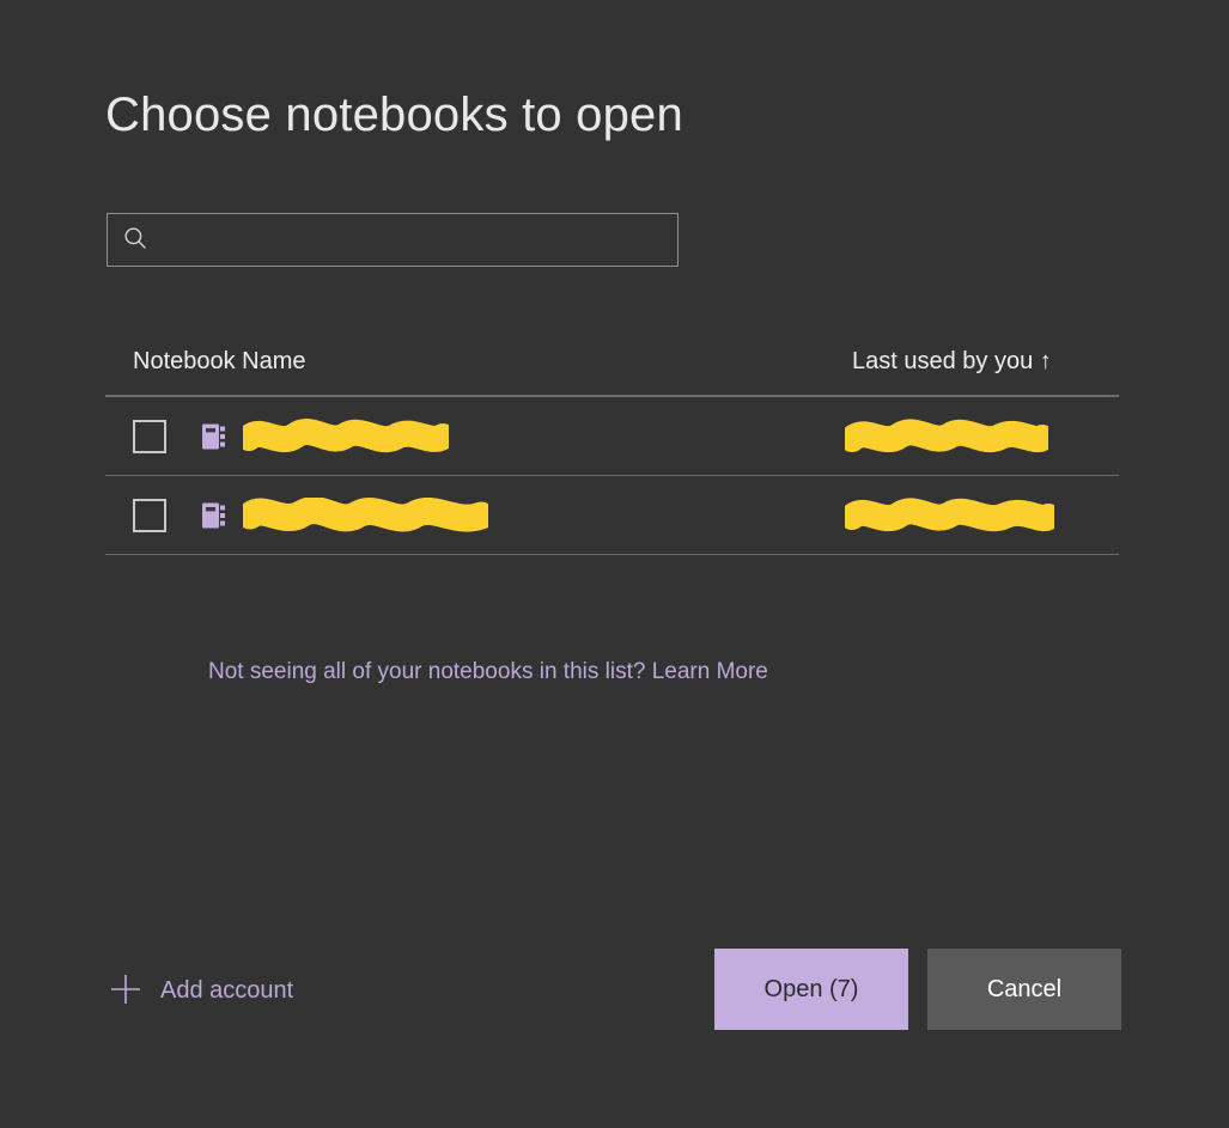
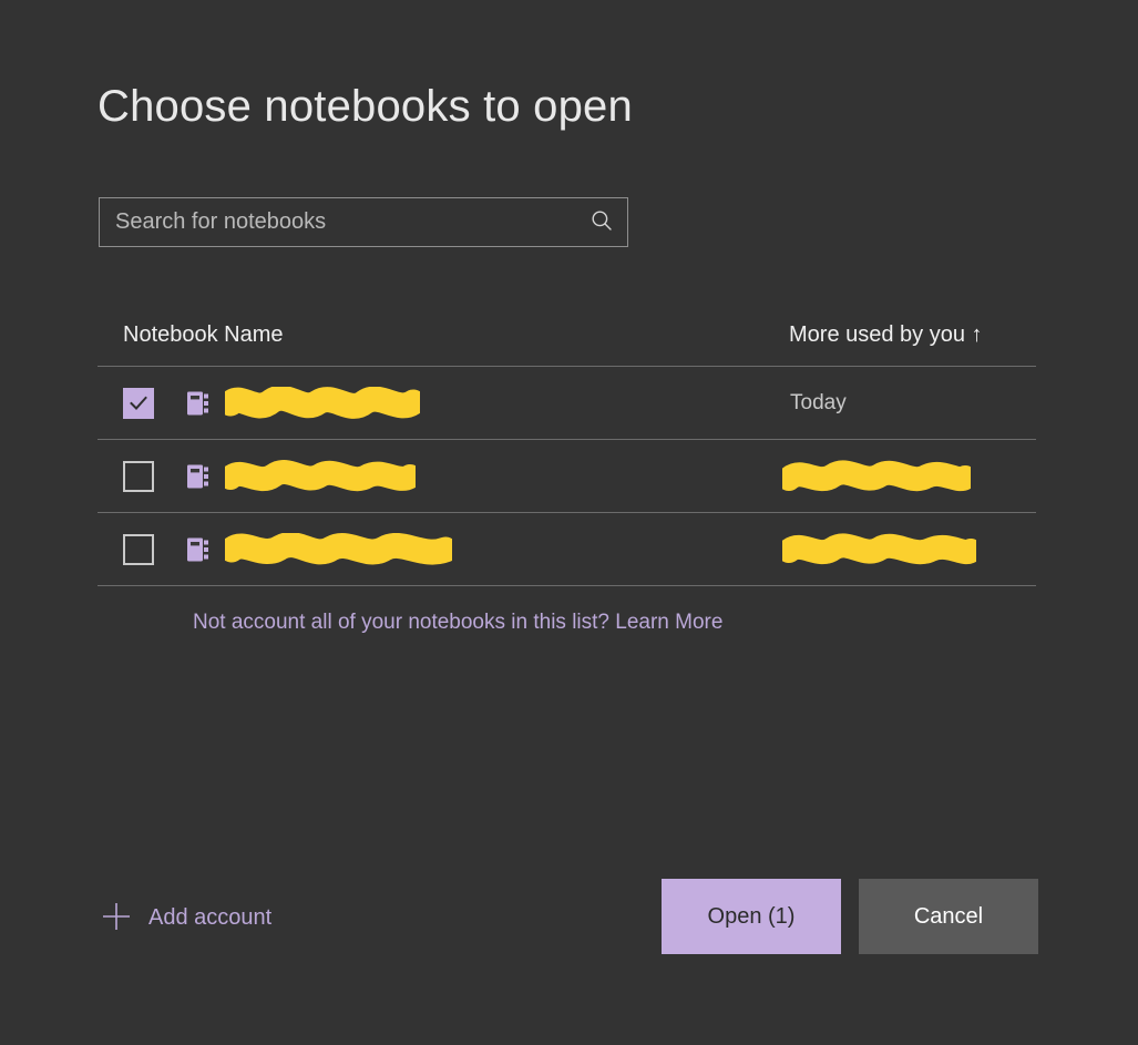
  Choose notebooks to open
+ Search for notebooks
  Notebook Name
- Last used by you ↑
+ More used by you ↑
+ Today
- Not seeing all of your notebooks in this list? Learn More
+ Not account all of your notebooks in this list? Learn More
  Add account
- Open (7)
+ Open (1)
  Cancel
